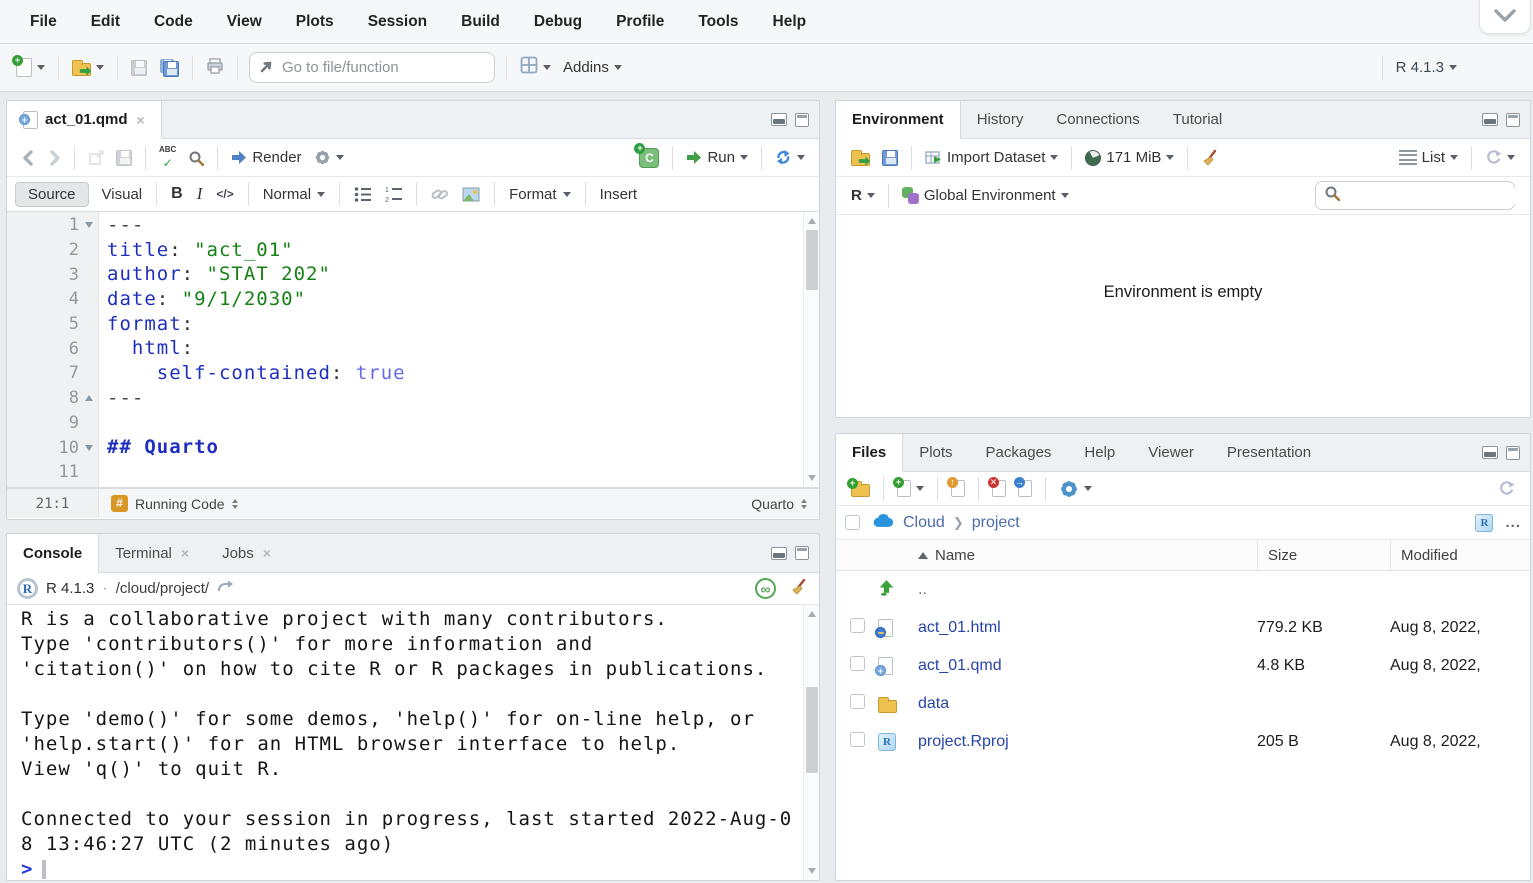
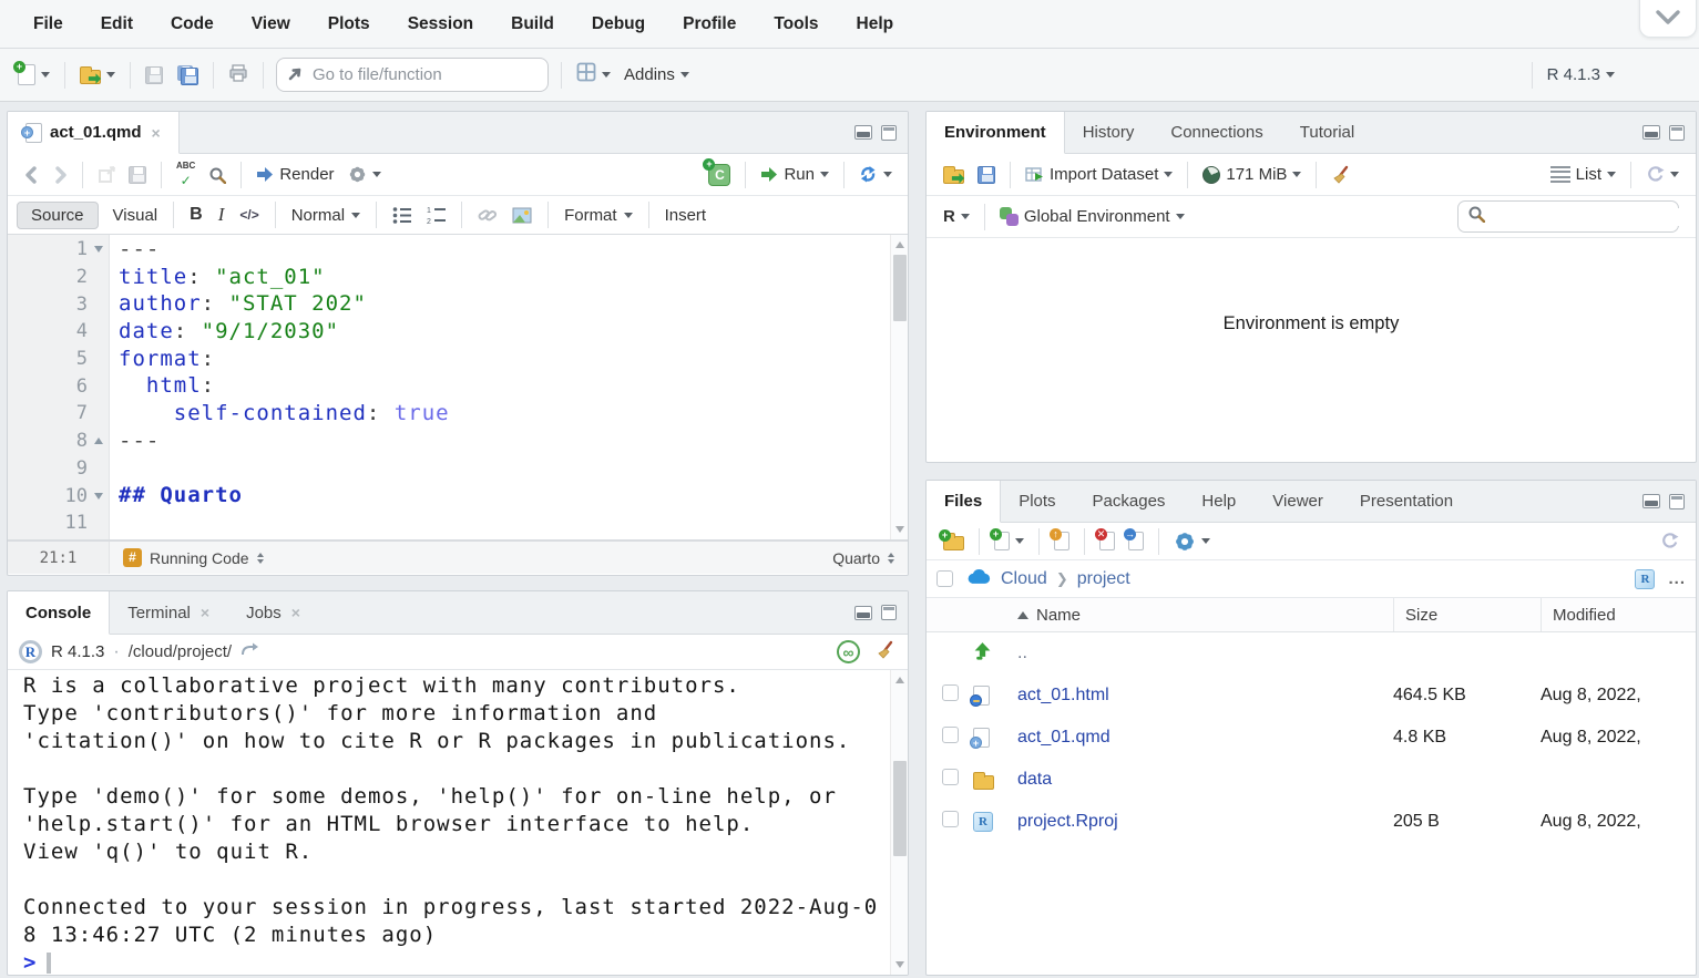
  File
  Edit
  Code
  View
  Plots
  Session
  Build
  Debug
  Profile
  Tools
  Help
  +
  Go to file/function
  Addins
  R 4.1.3
  +
  act_01.qmd
  ×
  ABC
  ✓
  Render
  C
  Run
  Source
  Visual
  B
  I
  </>
  Normal
  Format
  Insert
  1
  2
  3
  4
  5
  6
  7
  8
  9
  10
  11
  ---
  title: "act_01"
  author: "STAT 202"
  date: "9/1/2030"
  format:
  html:
  self-contained: true
  ---
  ## Quarto
  21:1
  #
  Running Code
  Quarto
  Console
  Terminal
  ×
  Jobs
  ×
  R
  R 4.1.3
  ·
  /cloud/project/
  ∞
  R is a collaborative project with many contributors.
  Type 'contributors()' for more information and
  'citation()' on how to cite R or R packages in publications.
  Type 'demo()' for some demos, 'help()' for on-line help, or
  'help.start()' for an HTML browser interface to help.
  View 'q()' to quit R.
  Connected to your session in progress, last started 2022-Aug-0
  8 13:46:27 UTC (2 minutes ago)
  >
  Environment
  History
  Connections
  Tutorial
  Import Dataset
  171 MiB
  List
  R
  Global Environment
  Environment is empty
  Files
  Plots
  Packages
  Help
  Viewer
  Presentation
  +
  +
  ↑
  ✕
  →
  Cloud
  ❯
  project
  R
  ...
  Name
  Size
  Modified
  ..
  act_01.html
- 779.2 KB
+ 464.5 KB
  Aug 8, 2022,
  +
  act_01.qmd
  4.8 KB
  Aug 8, 2022,
  data
  R
  project.Rproj
  205 B
  Aug 8, 2022,
